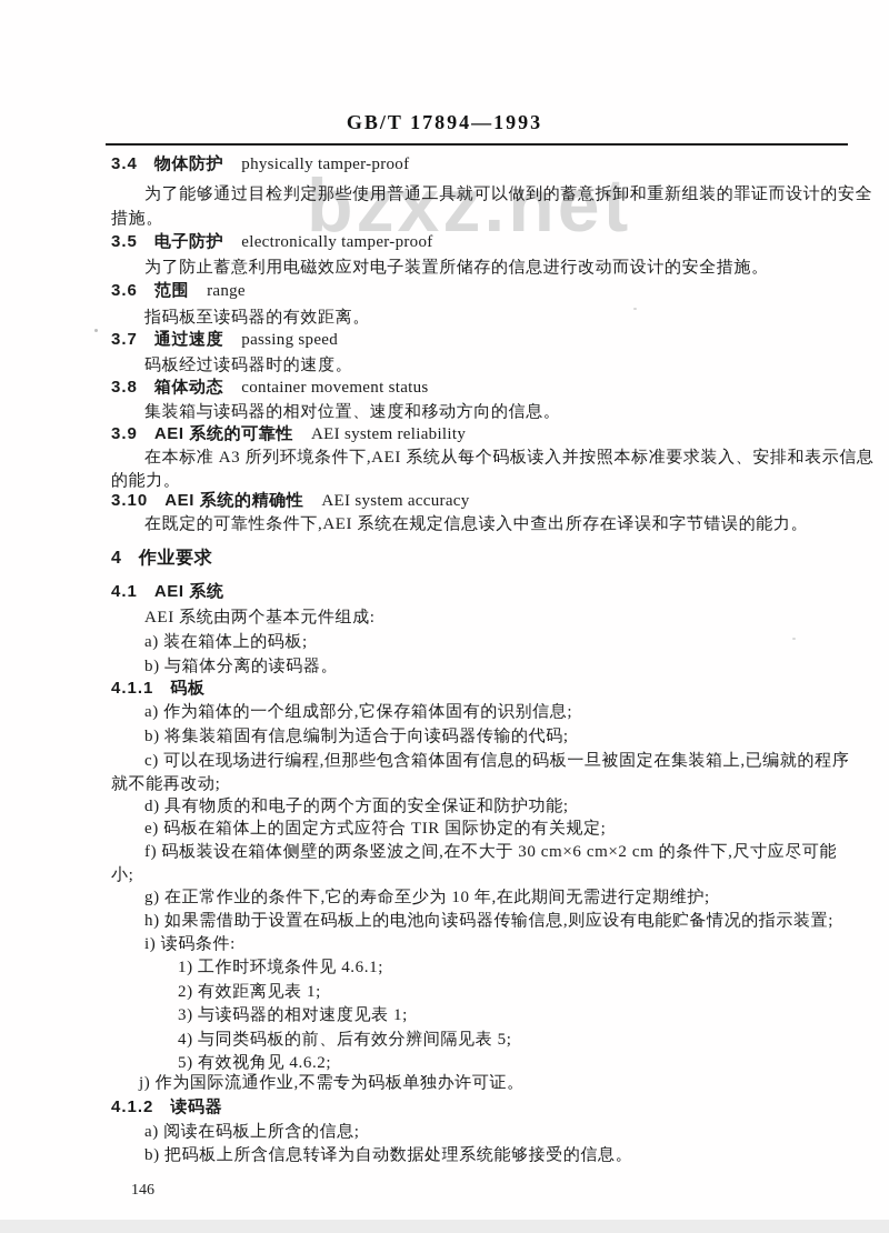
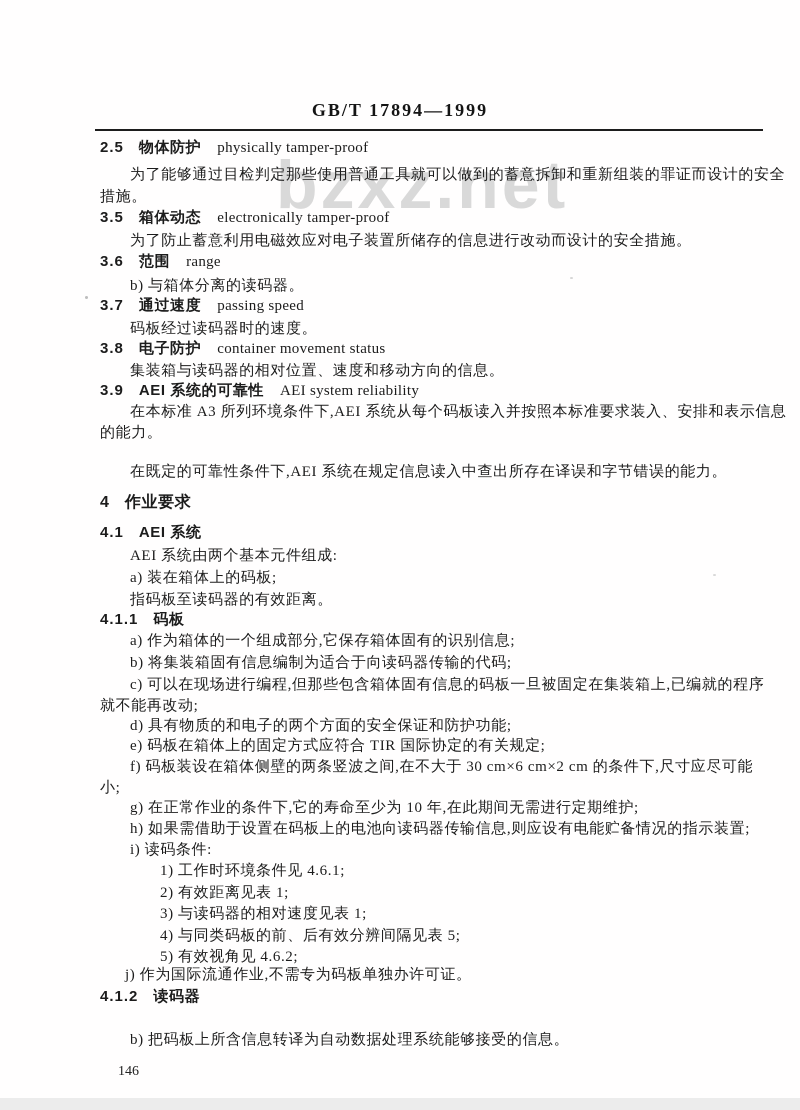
  bzxz.net
- GB/T 17894—1993
+ GB/T 17894—1999
- 3.4 物体防护 physically tamper-proof
+ 2.5 物体防护 physically tamper-proof
  为了能够通过目检判定那些使用普通工具就可以做到的蓄意拆卸和重新组装的罪证而设计的安全
  措施。
- 3.5 电子防护 electronically tamper-proof
+ 3.5 箱体动态 electronically tamper-proof
  为了防止蓄意利用电磁效应对电子装置所储存的信息进行改动而设计的安全措施。
  3.6 范围 range
- 指码板至读码器的有效距离。
+ b) 与箱体分离的读码器。
  3.7 通过速度 passing speed
  码板经过读码器时的速度。
- 3.8 箱体动态 container movement status
+ 3.8 电子防护 container movement status
  集装箱与读码器的相对位置、速度和移动方向的信息。
  3.9 AEI 系统的可靠性 AEI system reliability
  在本标准 A3 所列环境条件下,AEI 系统从每个码板读入并按照本标准要求装入、安排和表示信息
  的能力。
- 3.10 AEI 系统的精确性 AEI system accuracy
  在既定的可靠性条件下,AEI 系统在规定信息读入中查出所存在译误和字节错误的能力。
  4 作业要求
  4.1 AEI 系统
  AEI 系统由两个基本元件组成:
  a) 装在箱体上的码板;
- b) 与箱体分离的读码器。
+ 指码板至读码器的有效距离。
  4.1.1 码板
  a) 作为箱体的一个组成部分,它保存箱体固有的识别信息;
  b) 将集装箱固有信息编制为适合于向读码器传输的代码;
  c) 可以在现场进行编程,但那些包含箱体固有信息的码板一旦被固定在集装箱上,已编就的程序
  就不能再改动;
  d) 具有物质的和电子的两个方面的安全保证和防护功能;
  e) 码板在箱体上的固定方式应符合 TIR 国际协定的有关规定;
  f) 码板装设在箱体侧壁的两条竖波之间,在不大于 30 cm×6 cm×2 cm 的条件下,尺寸应尽可能
  小;
  g) 在正常作业的条件下,它的寿命至少为 10 年,在此期间无需进行定期维护;
  h) 如果需借助于设置在码板上的电池向读码器传输信息,则应设有电能贮备情况的指示装置;
  i) 读码条件:
  1) 工作时环境条件见 4.6.1;
  2) 有效距离见表 1;
  3) 与读码器的相对速度见表 1;
  4) 与同类码板的前、后有效分辨间隔见表 5;
  5) 有效视角见 4.6.2;
  j) 作为国际流通作业,不需专为码板单独办许可证。
  4.1.2 读码器
- a) 阅读在码板上所含的信息;
  b) 把码板上所含信息转译为自动数据处理系统能够接受的信息。
  146
